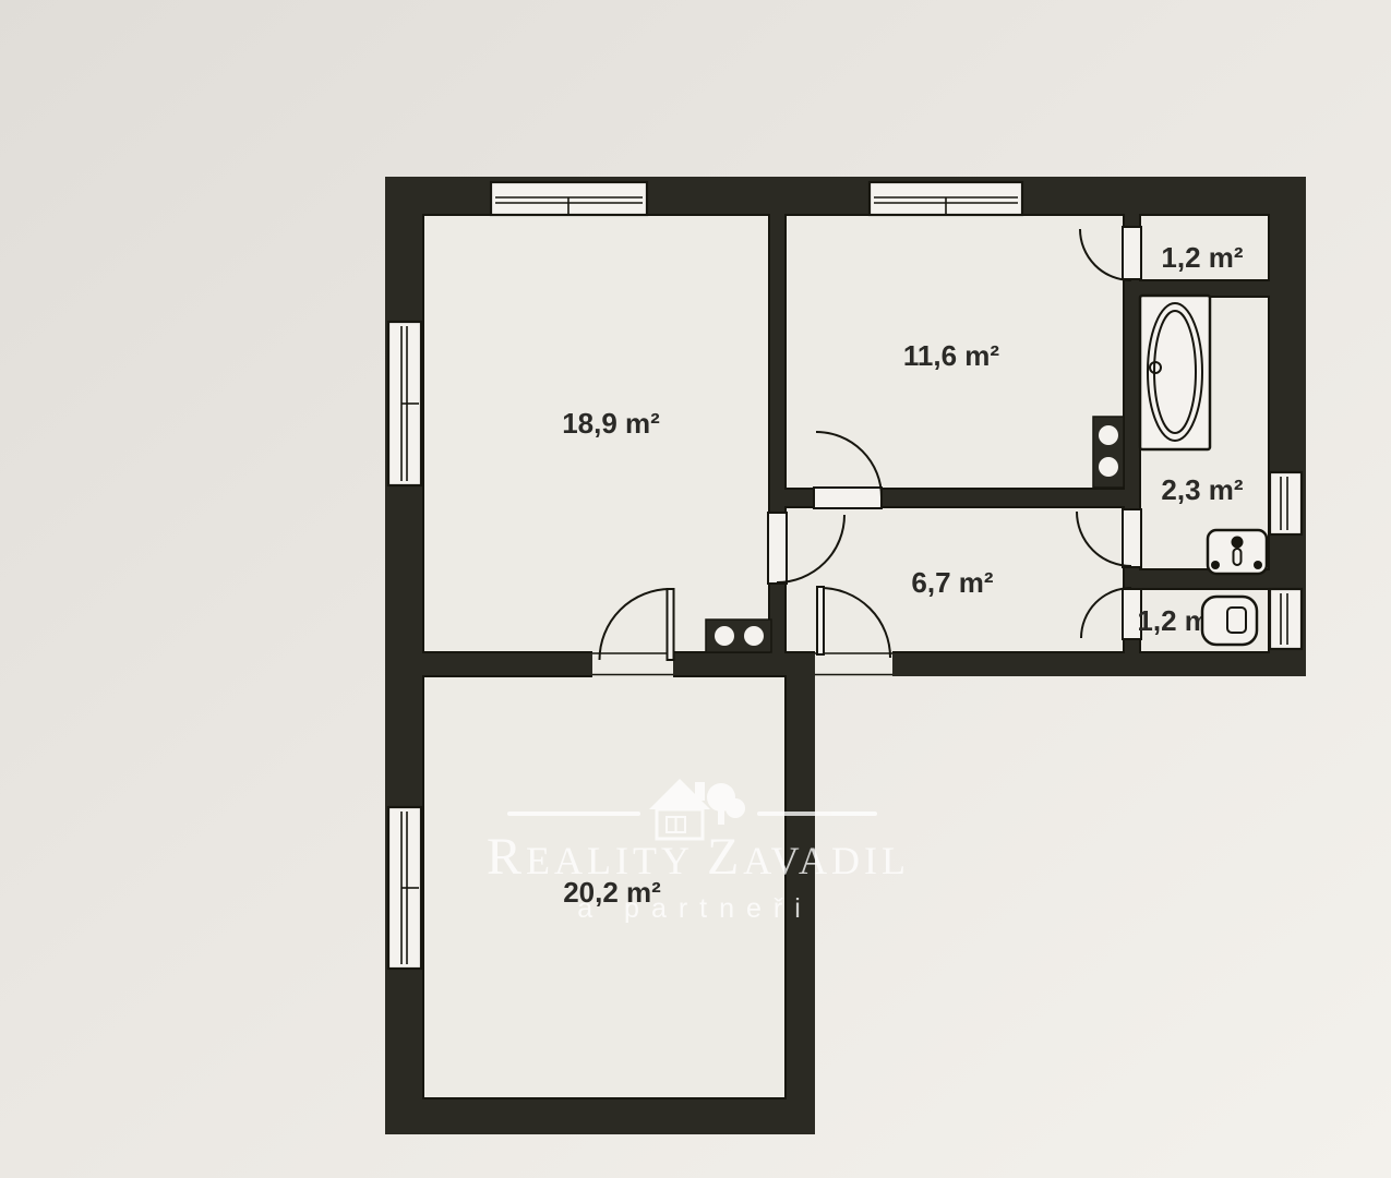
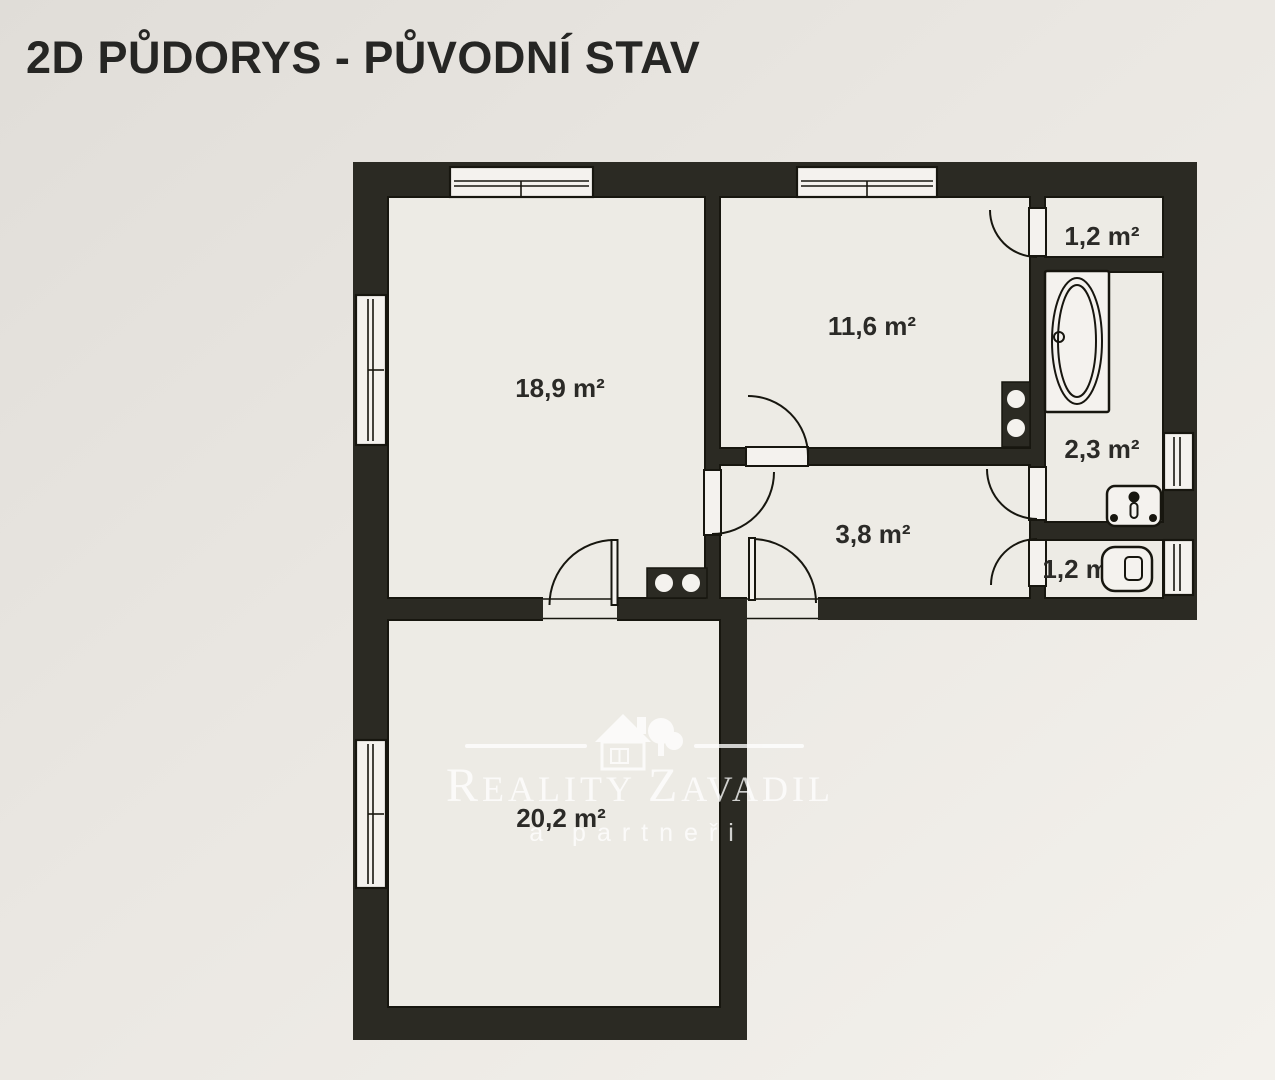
+ 2D PŮDORYS - PŮVODNÍ STAV
  18,9 m²
  11,6 m²
- 6,7 m²
+ 3,8 m²
  1,2 m²
  2,3 m²
  1,2 m
  20,2 m²
  EALITY AVADIL
  a partneři
